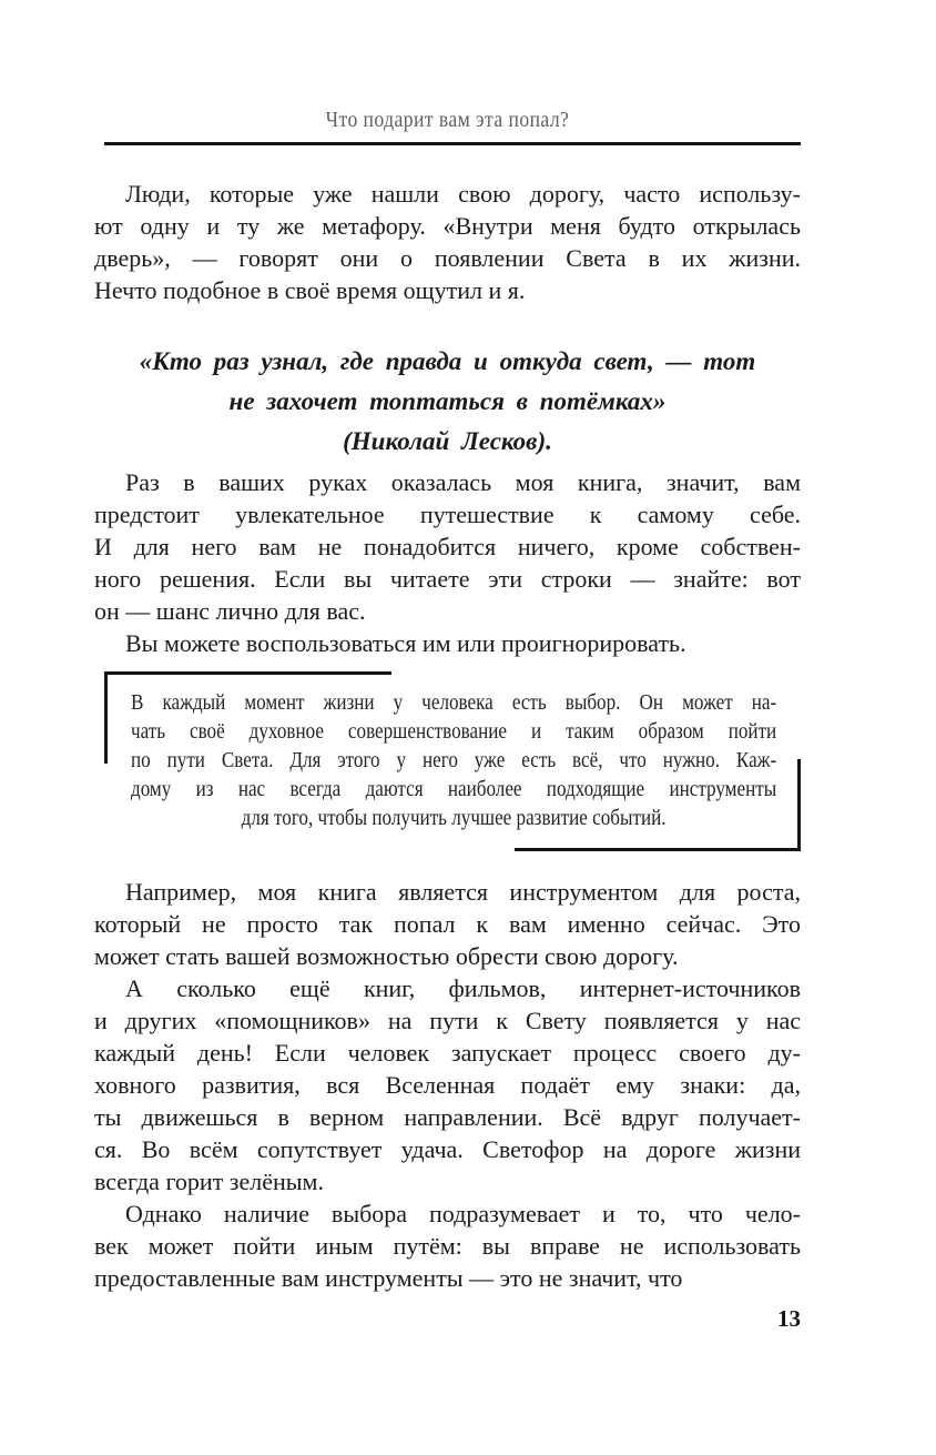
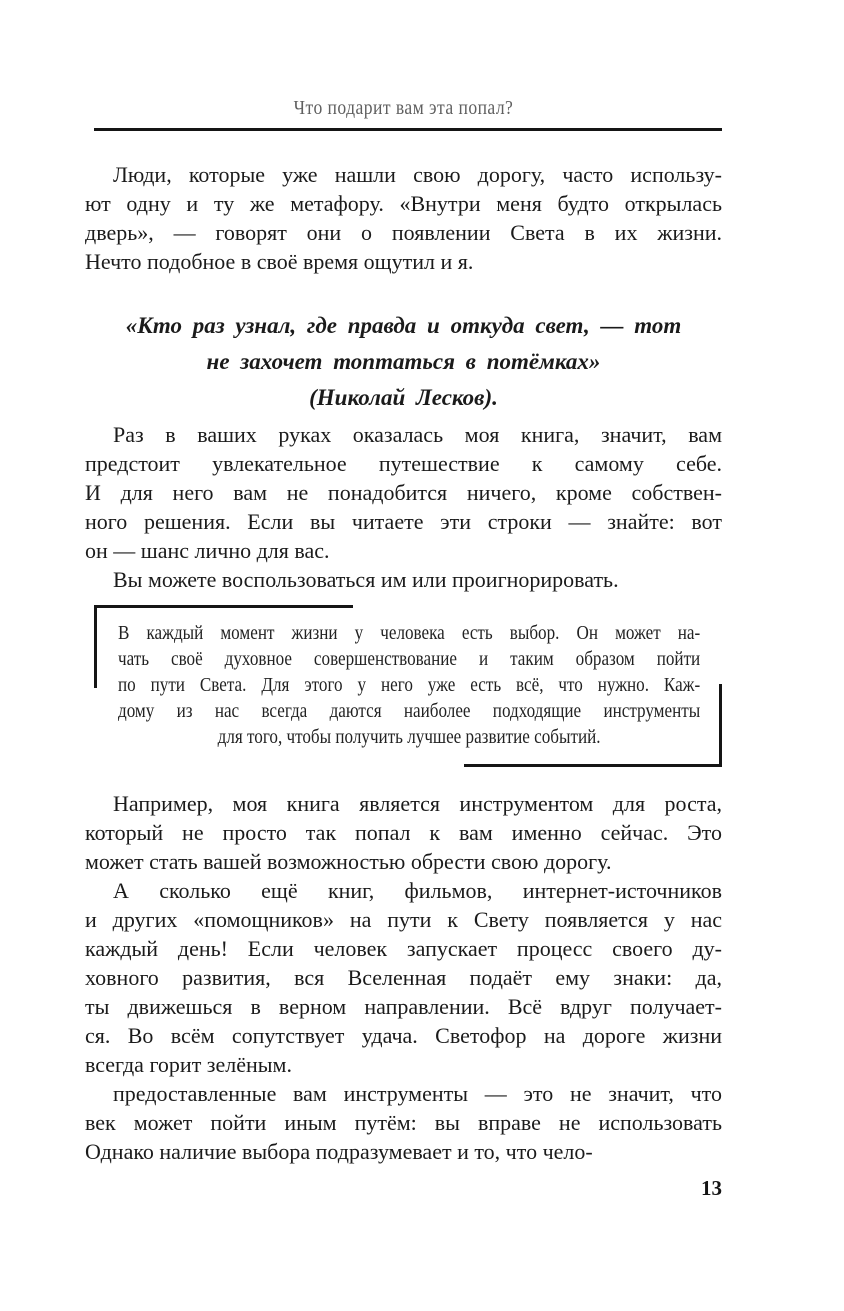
  Что подарит вам эта попал?
  Люди, которые уже нашли свою дорогу, часто использу-
  ют одну и ту же метафору. «Внутри меня будто открылась
  дверь», — говорят они о появлении Света в их жизни.
  Нечто подобное в своё время ощутил и я.
  «Кто раз узнал, где правда и откуда свет, — тот
  не захочет топтаться в потёмках»
  (Николай Лесков).
  Раз в ваших руках оказалась моя книга, значит, вам
  предстоит увлекательное путешествие к самому себе.
  И для него вам не понадобится ничего, кроме собствен-
  ного решения. Если вы читаете эти строки — знайте: вот
  он — шанс лично для вас.
  Вы можете воспользоваться им или проигнорировать.
  В каждый момент жизни у человека есть выбор. Он может на-
  чать своё духовное совершенствование и таким образом пойти
  по пути Света. Для этого у него уже есть всё, что нужно. Каж-
  дому из нас всегда даются наиболее подходящие инструменты
  для того, чтобы получить лучшее развитие событий.
  Например, моя книга является инструментом для роста,
  который не просто так попал к вам именно сейчас. Это
  может стать вашей возможностью обрести свою дорогу.
  А сколько ещё книг, фильмов, интернет-источников
  и других «помощников» на пути к Свету появляется у нас
  каждый день! Если человек запускает процесс своего ду-
  ховного развития, вся Вселенная подаёт ему знаки: да,
  ты движешься в верном направлении. Всё вдруг получает-
  ся. Во всём сопутствует удача. Светофор на дороге жизни
  всегда горит зелёным.
- Однако наличие выбора подразумевает и то, что чело-
+ предоставленные вам инструменты — это не значит, что
  век может пойти иным путём: вы вправе не использовать
- предоставленные вам инструменты — это не значит, что
+ Однако наличие выбора подразумевает и то, что чело-
  13
